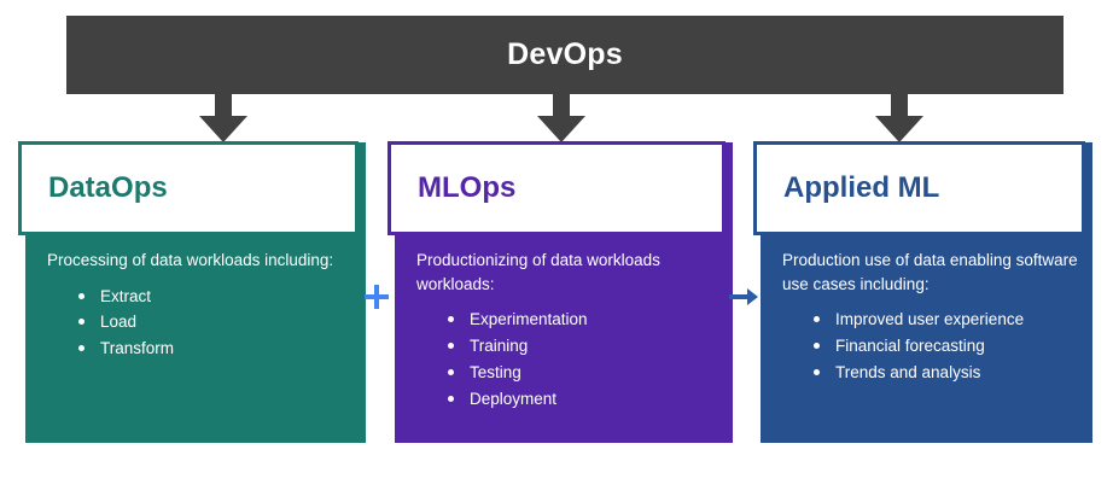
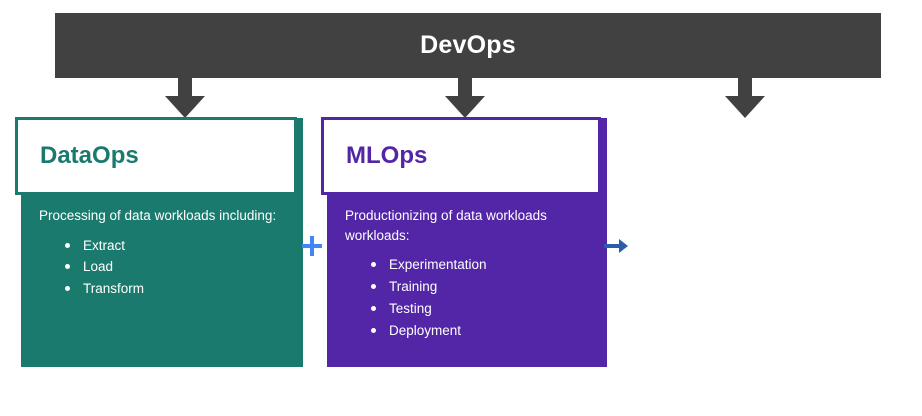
  DevOps
  DataOps
  Processing of data workloads including:
  Extract
  Load
  Transform
  MLOps
  Productionizing of data workloads workloads:
  Experimentation
  Training
  Testing
  Deployment
- Applied ML
- Production use of data enabling software use cases including:
- Improved user experience
- Financial forecasting
- Trends and analysis
